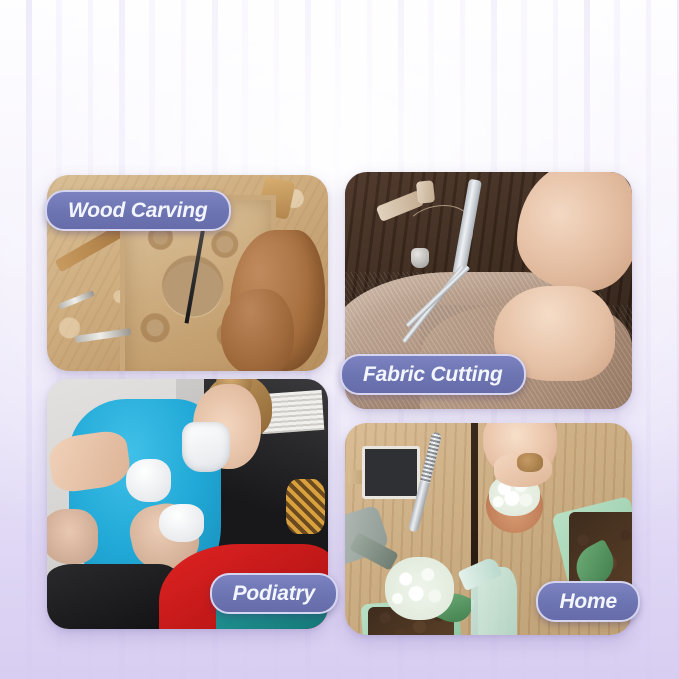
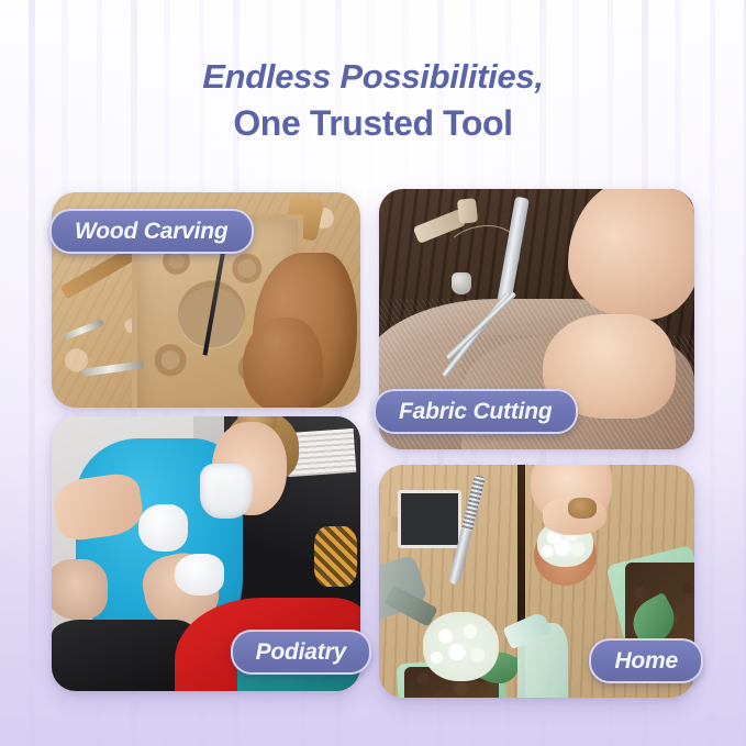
+ Endless Possibilities,
+ One Trusted Tool
  Wood Carving
  Fabric Cutting
  Podiatry
  Home
